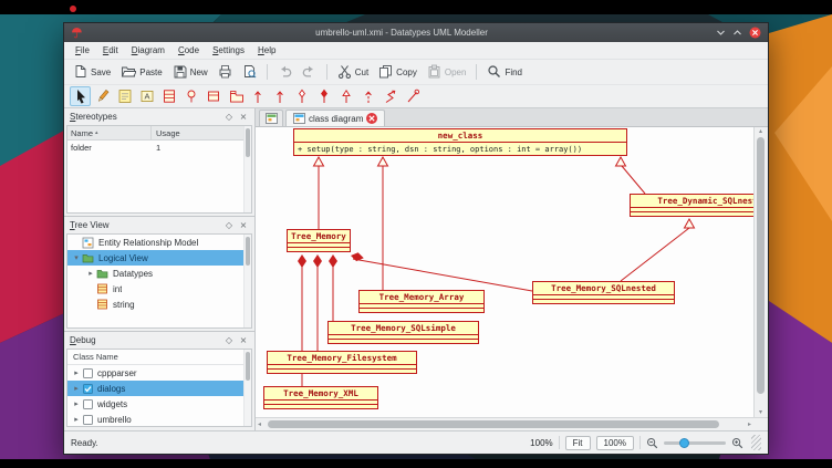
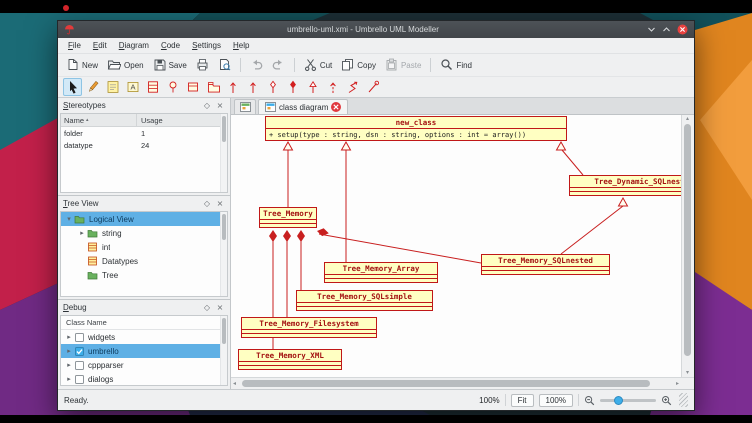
- umbrello-uml.xmi - Datatypes UML Modeller
+ umbrello-uml.xmi - Umbrello UML Modeller
  File
  Edit
  Diagram
  Code
  Settings
  Help
- Save
+ New
- Paste
+ Open
- New
+ Save
  Cut
  Copy
- Open
+ Paste
  Find
  A
  Stereotypes
  ◇
  ×
  Name
  Usage
  folder
  1
+ datatype
+ 24
  Tree View
  ◇
  ×
- Entity Relationship Model
  ▾
  Logical View
  ▸
- Datatypes
+ string
  int
- string
+ Datatypes
+ Tree
  Debug
  ◇
  ×
  Class Name
  ▸
- cppparser
+ widgets
  ▸
- dialogs
+ umbrello
  ▸
- widgets
+ cppparser
  ▸
- umbrello
+ dialogs
  class diagram
  new_class
  + setup(type : string, dsn : string, options : int = array())
  Tree_Dynamic_SQLnes
  Tree_Memory
  Tree_Memory_SQLnested
  Tree_Memory_Array
  Tree_Memory_SQLsimple
  Tree_Memory_Filesystem
  Tree_Memory_XML
  Ready.
  100%
  Fit
  100%
